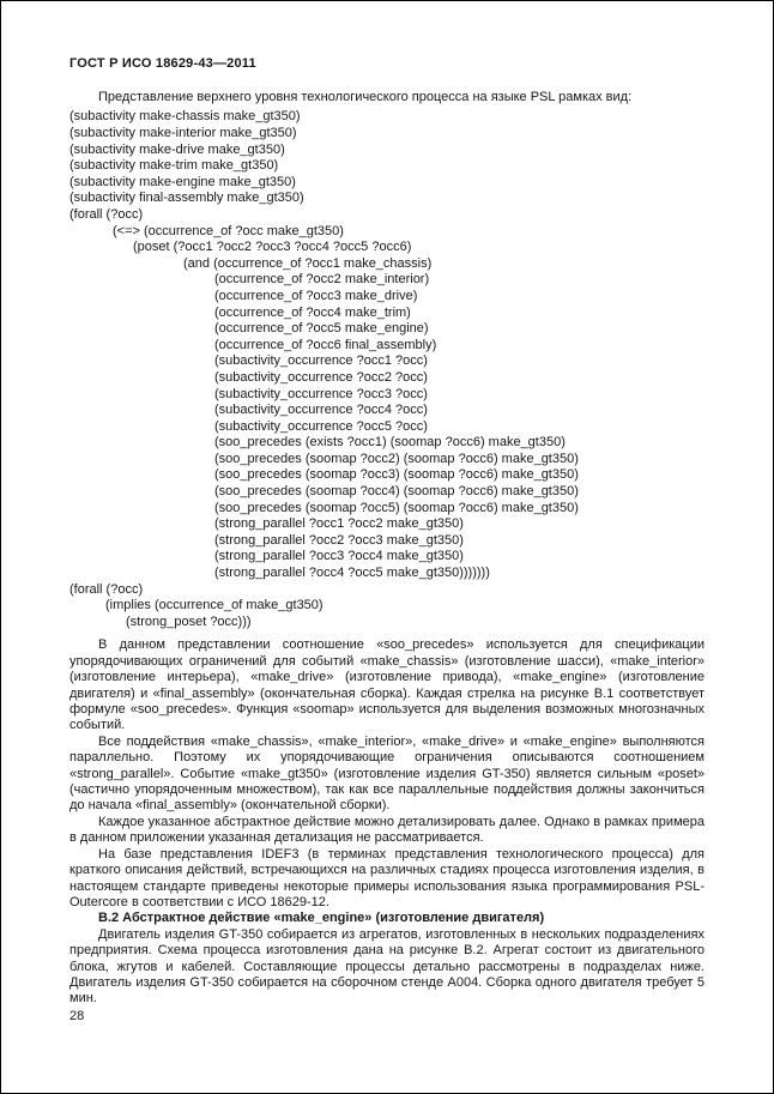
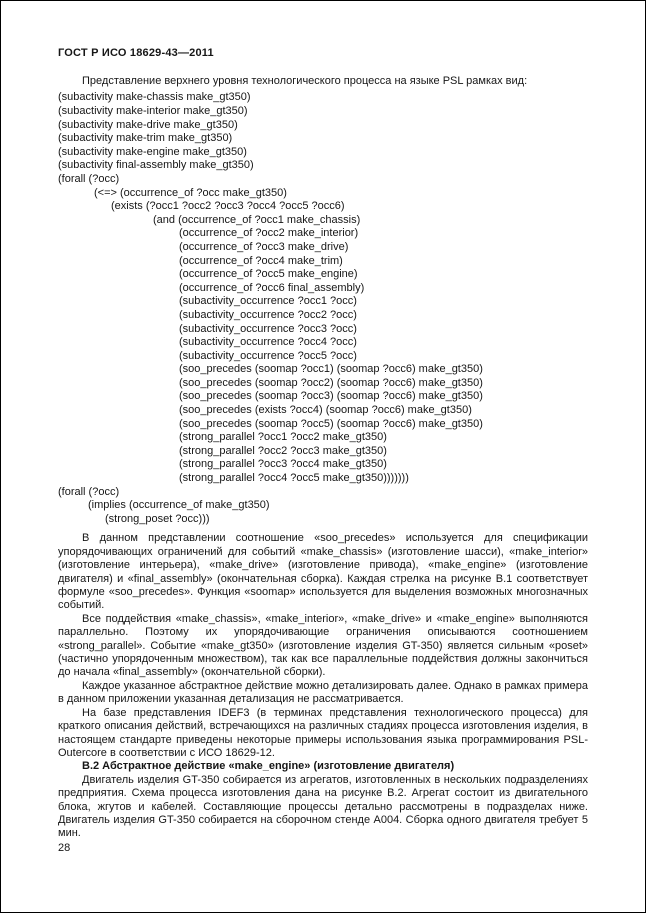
  ГОСТ Р ИСО 18629-43—2011
  Представление верхнего уровня технологического процесса на языке PSL рамках вид:
  (subactivity make-chassis make_gt350)
  (subactivity make-interior make_gt350)
  (subactivity make-drive make_gt350)
  (subactivity make-trim make_gt350)
  (subactivity make-engine make_gt350)
  (subactivity final-assembly make_gt350)
  (forall (?occ)
  (<=> (occurrence_of ?occ make_gt350)
- (poset (?occ1 ?occ2 ?occ3 ?occ4 ?occ5 ?occ6)
+ (exists (?occ1 ?occ2 ?occ3 ?occ4 ?occ5 ?occ6)
  (and (occurrence_of ?occ1 make_chassis)
  (occurrence_of ?occ2 make_interior)
  (occurrence_of ?occ3 make_drive)
  (occurrence_of ?occ4 make_trim)
  (occurrence_of ?occ5 make_engine)
  (occurrence_of ?occ6 final_assembly)
  (subactivity_occurrence ?occ1 ?occ)
  (subactivity_occurrence ?occ2 ?occ)
  (subactivity_occurrence ?occ3 ?occ)
  (subactivity_occurrence ?occ4 ?occ)
  (subactivity_occurrence ?occ5 ?occ)
- (soo_precedes (exists ?occ1) (soomap ?occ6) make_gt350)
+ (soo_precedes (soomap ?occ1) (soomap ?occ6) make_gt350)
  (soo_precedes (soomap ?occ2) (soomap ?occ6) make_gt350)
  (soo_precedes (soomap ?occ3) (soomap ?occ6) make_gt350)
- (soo_precedes (soomap ?occ4) (soomap ?occ6) make_gt350)
+ (soo_precedes (exists ?occ4) (soomap ?occ6) make_gt350)
  (soo_precedes (soomap ?occ5) (soomap ?occ6) make_gt350)
  (strong_parallel ?occ1 ?occ2 make_gt350)
  (strong_parallel ?occ2 ?occ3 make_gt350)
  (strong_parallel ?occ3 ?occ4 make_gt350)
  (strong_parallel ?occ4 ?occ5 make_gt350)))))))
  (forall (?occ)
  (implies (occurrence_of make_gt350)
  (strong_poset ?occ)))
  В данном представлении соотношение «soo_precedes» используется для спецификации упорядочивающих ограничений для событий «make_chassis» (изготовление шасси), «make_interior» (изготовление интерьера), «make_drive» (изготовление привода), «make_engine» (изготовление двигателя) и «final_assembly» (окончательная сборка). Каждая стрелка на рисунке В.1 соответствует формуле «soo_precedes». Функция «soomap» используется для выделения возможных многозначных событий.
  Все поддействия «make_chassis», «make_interior», «make_drive» и «make_engine» выполняются параллельно. Поэтому их упорядочивающие ограничения описываются соотношением «strong_parallel». Событие «make_gt350» (изготовление изделия GT-350) является сильным «poset» (частично упорядоченным множеством), так как все параллельные поддействия должны закончиться до начала «final_assembly» (окончательной сборки).
  Каждое указанное абстрактное действие можно детализировать далее. Однако в рамках примера в данном приложении указанная детализация не рассматривается.
  На базе представления IDEF3 (в терминах представления технологического процесса) для краткого описания действий, встречающихся на различных стадиях процесса изготовления изделия, в настоящем стандарте приведены некоторые примеры использования языка программирования PSL-Outercore в соответствии с ИСО 18629-12.
  В.2 Абстрактное действие «make_engine» (изготовление двигателя)
  Двигатель изделия GT-350 собирается из агрегатов, изготовленных в нескольких подразделениях предприятия. Схема процесса изготовления дана на рисунке В.2. Агрегат состоит из двигательного блока, жгутов и кабелей. Составляющие процессы детально рассмотрены в подразделах ниже. Двигатель изделия GT-350 собирается на сборочном стенде А004. Сборка одного двигателя требует 5 мин.
  28
